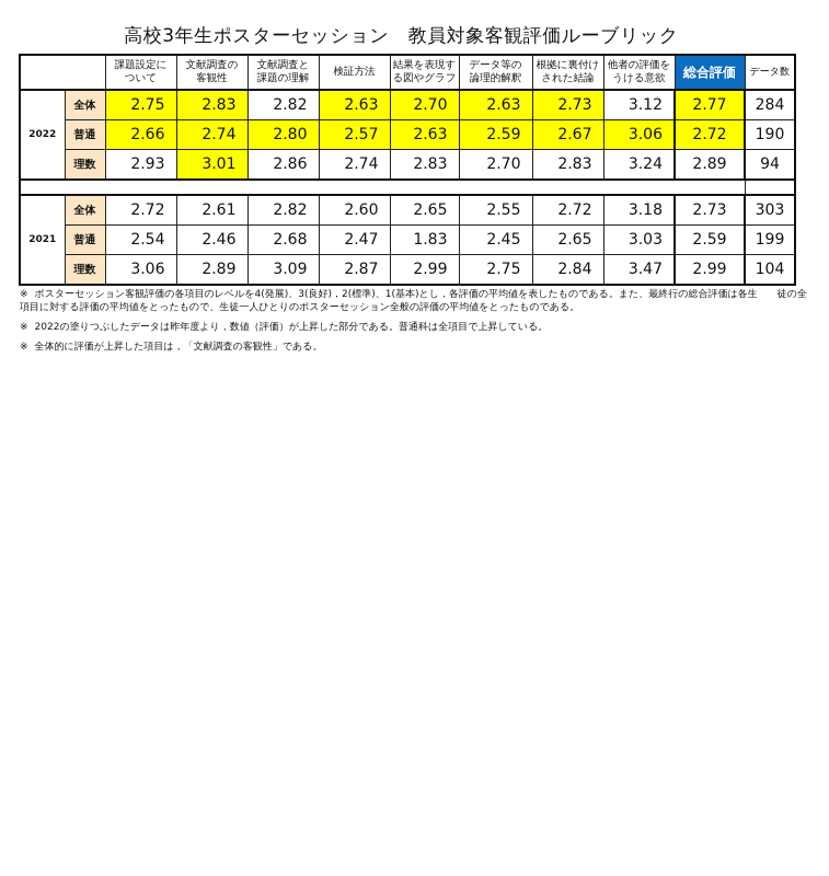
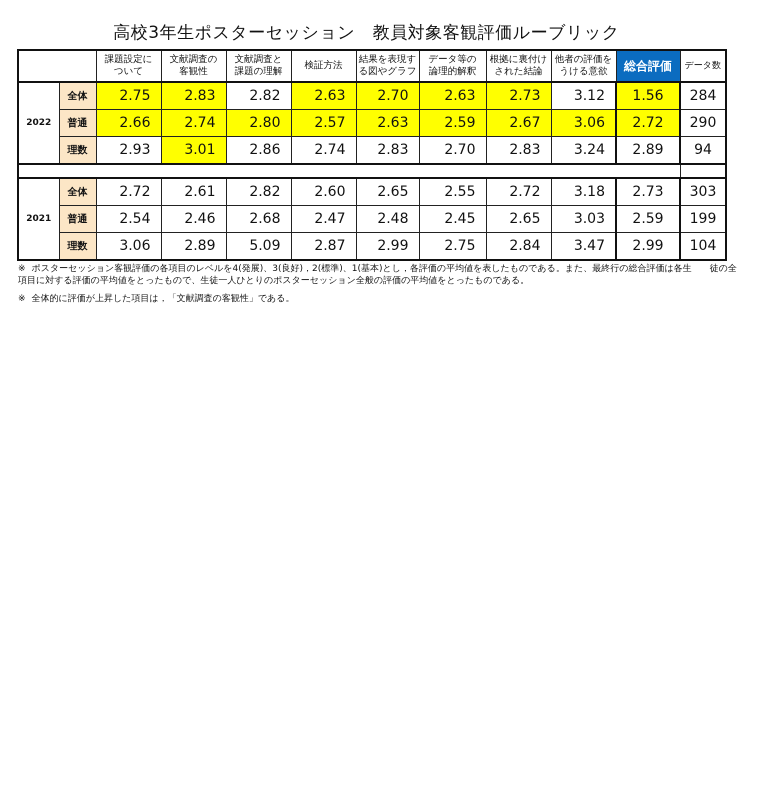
  高校3年生ポスターセッション 教員対象客観評価ルーブリック
  	課題設定について	文献調査の客観性	文献調査と課題の理解	検証方法	結果を表現する図やグラフ	データ等の論理的解釈	根拠に裏付けされた結論	他者の評価をうける意欲	総合評価	データ数
- 2022	全体	2.75	2.83	2.82	2.63	2.70	2.63	2.73	3.12	2.77	284
+ 2022	全体	2.75	2.83	2.82	2.63	2.70	2.63	2.73	3.12	1.56	284
- 普通	2.66	2.74	2.80	2.57	2.63	2.59	2.67	3.06	2.72	190
+ 普通	2.66	2.74	2.80	2.57	2.63	2.59	2.67	3.06	2.72	290
  理数	2.93	3.01	2.86	2.74	2.83	2.70	2.83	3.24	2.89	94
  2021	全体	2.72	2.61	2.82	2.60	2.65	2.55	2.72	3.18	2.73	303
- 普通	2.54	2.46	2.68	2.47	1.83	2.45	2.65	3.03	2.59	199
+ 普通	2.54	2.46	2.68	2.47	2.48	2.45	2.65	3.03	2.59	199
- 理数	3.06	2.89	3.09	2.87	2.99	2.75	2.84	3.47	2.99	104
+ 理数	3.06	2.89	5.09	2.87	2.99	2.75	2.84	3.47	2.99	104
  ※ ポスターセッション客観評価の各項目のレベルを4(発展)、3(良好)，2(標準)、1(基本)とし，各評価の平均値を表したものである。また、最終行の総合評価は各生 徒の全項目に対する評価の平均値をとったもので、生徒一人ひとりのポスターセッション全般の評価の平均値をとったものである。
- ※ 2022の塗りつぶしたデータは昨年度より，数値（評価）が上昇した部分である。普通科は全項目で上昇している。
  ※ 全体的に評価が上昇した項目は，「文献調査の客観性」である。
